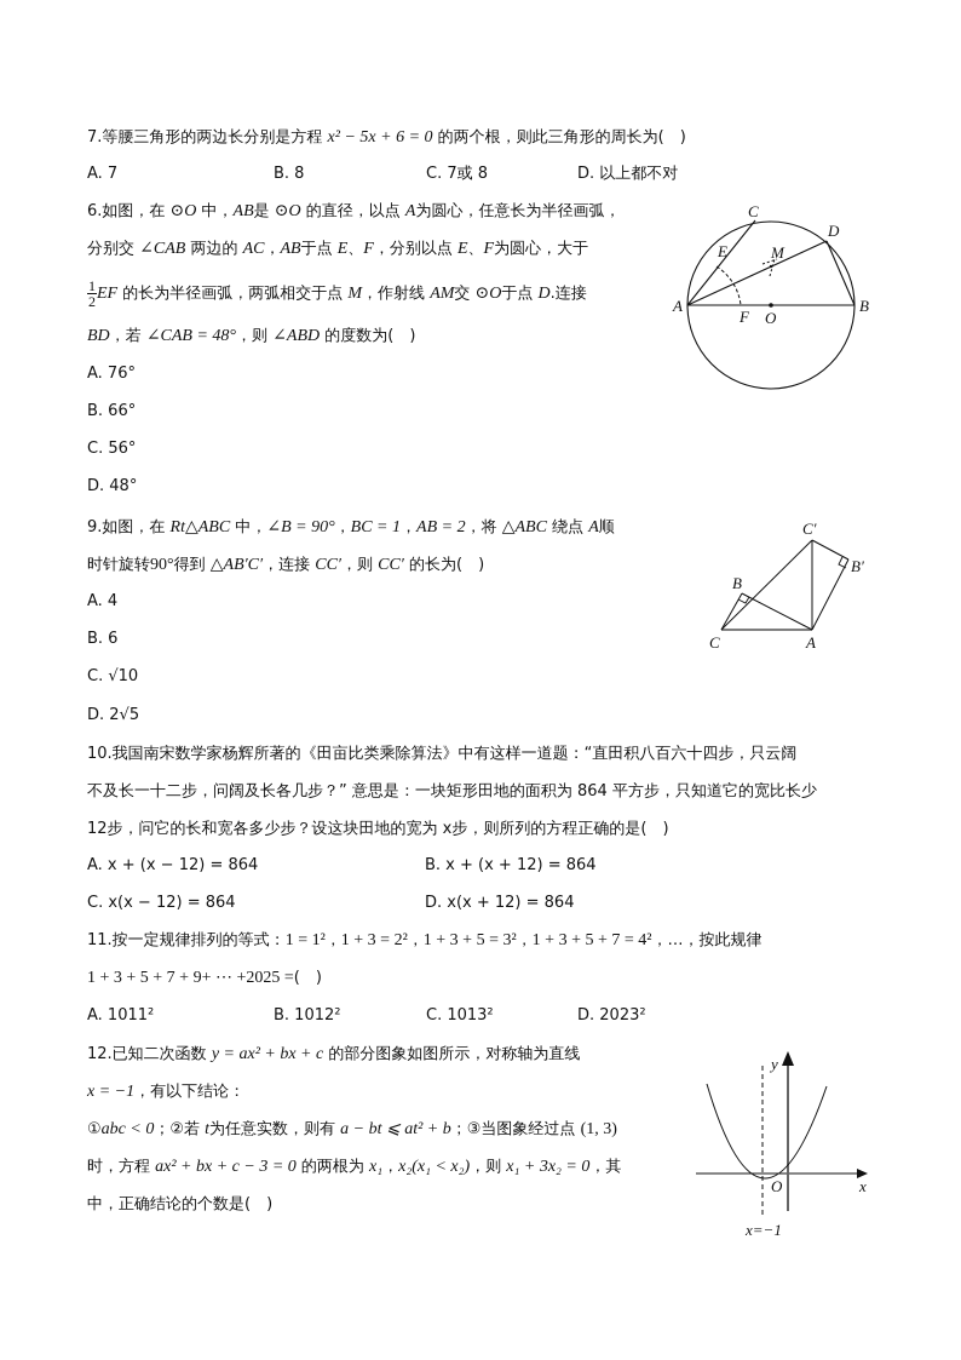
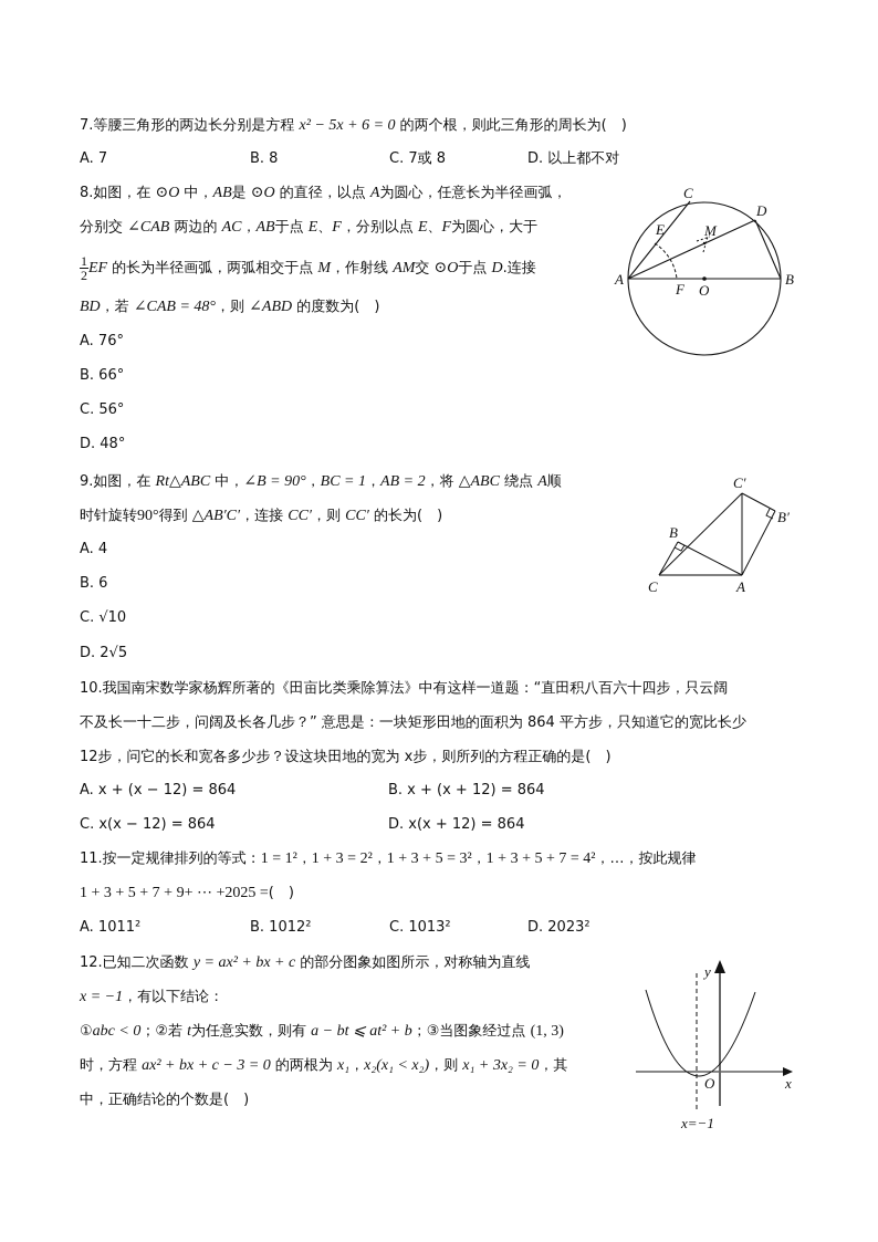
  7.等腰三角形的两边长分别是方程 x² − 5x + 6 = 0 的两个根，则此三角形的周长为( )
  A. 7
  B. 8
  C. 7或 8
  D. 以上都不对
- 6.如图，在 ⊙O 中，AB是 ⊙O 的直径，以点 A为圆心，任意长为半径画弧，
+ 8.如图，在 ⊙O 中，AB是 ⊙O 的直径，以点 A为圆心，任意长为半径画弧，
  分别交 ∠CAB 两边的 AC，AB于点 E、F，分别以点 E、F为圆心，大于
  1
  2
  EF 的长为半径画弧，两弧相交于点 M，作射线 AM交 ⊙O于点 D.连接
  BD，若 ∠CAB = 48°，则 ∠ABD 的度数为( )
  A. 76°
  B. 66°
  C. 56°
  D. 48°
  C
  D
  E
  M
  A
  F
  O
  B
  9.如图，在 Rt△ABC 中，∠B = 90°，BC = 1，AB = 2，将 △ABC 绕点 A顺
  时针旋转90°得到 △AB′C′，连接 CC′，则 CC′ 的长为( )
  A. 4
  B. 6
  C. √10
  D. 2√5
  C′
  B′
  B
  C
  A
  10.我国南宋数学家杨辉所著的《田亩比类乘除算法》中有这样一道题：“直田积八百六十四步，只云阔
  不及长一十二步，问阔及长各几步？” 意思是：一块矩形田地的面积为 864 平方步，只知道它的宽比长少
  12步，问它的长和宽各多少步？设这块田地的宽为 x步，则所列的方程正确的是( )
  A. x + (x − 12) = 864
  B. x + (x + 12) = 864
  C. x(x − 12) = 864
  D. x(x + 12) = 864
  11.按一定规律排列的等式：1 = 1²，1 + 3 = 2²，1 + 3 + 5 = 3²，1 + 3 + 5 + 7 = 4²，…，按此规律
  1 + 3 + 5 + 7 + 9+ ⋯ +2025 =( )
  A. 1011²
  B. 1012²
  C. 1013²
  D. 2023²
  12.已知二次函数 y = ax² + bx + c 的部分图象如图所示，对称轴为直线
  x = −1，有以下结论：
  ①abc < 0；②若 t为任意实数，则有 a − bt ⩽ at² + b；③当图象经过点 (1, 3)
  时，方程 ax² + bx + c − 3 = 0 的两根为 x₁，x₂(x₁ < x₂)，则 x₁ + 3x₂ = 0，其
  中，正确结论的个数是( )
  y
  x
  O
  x=−1
